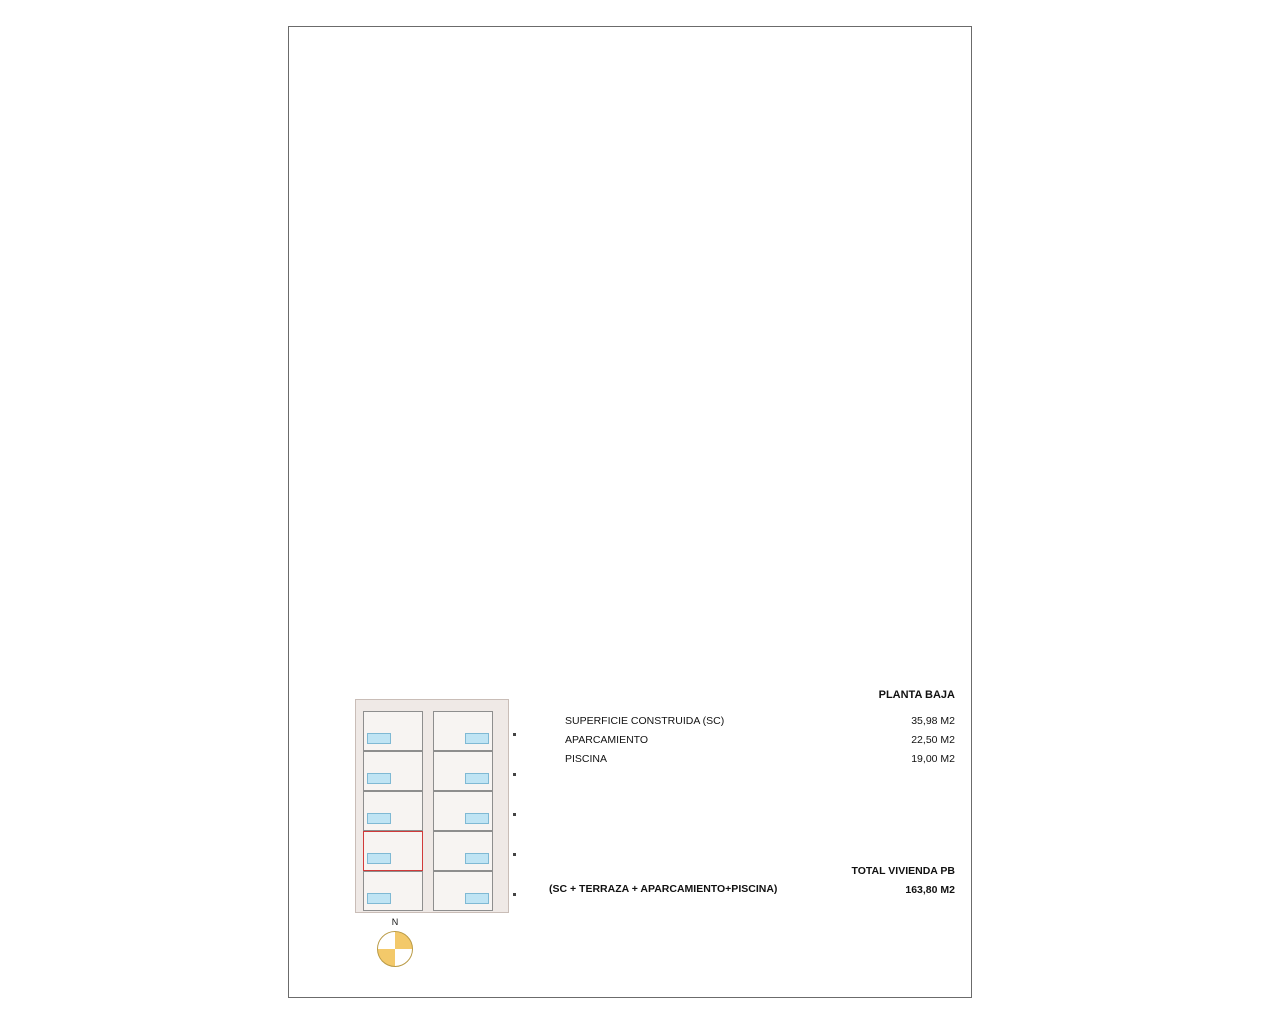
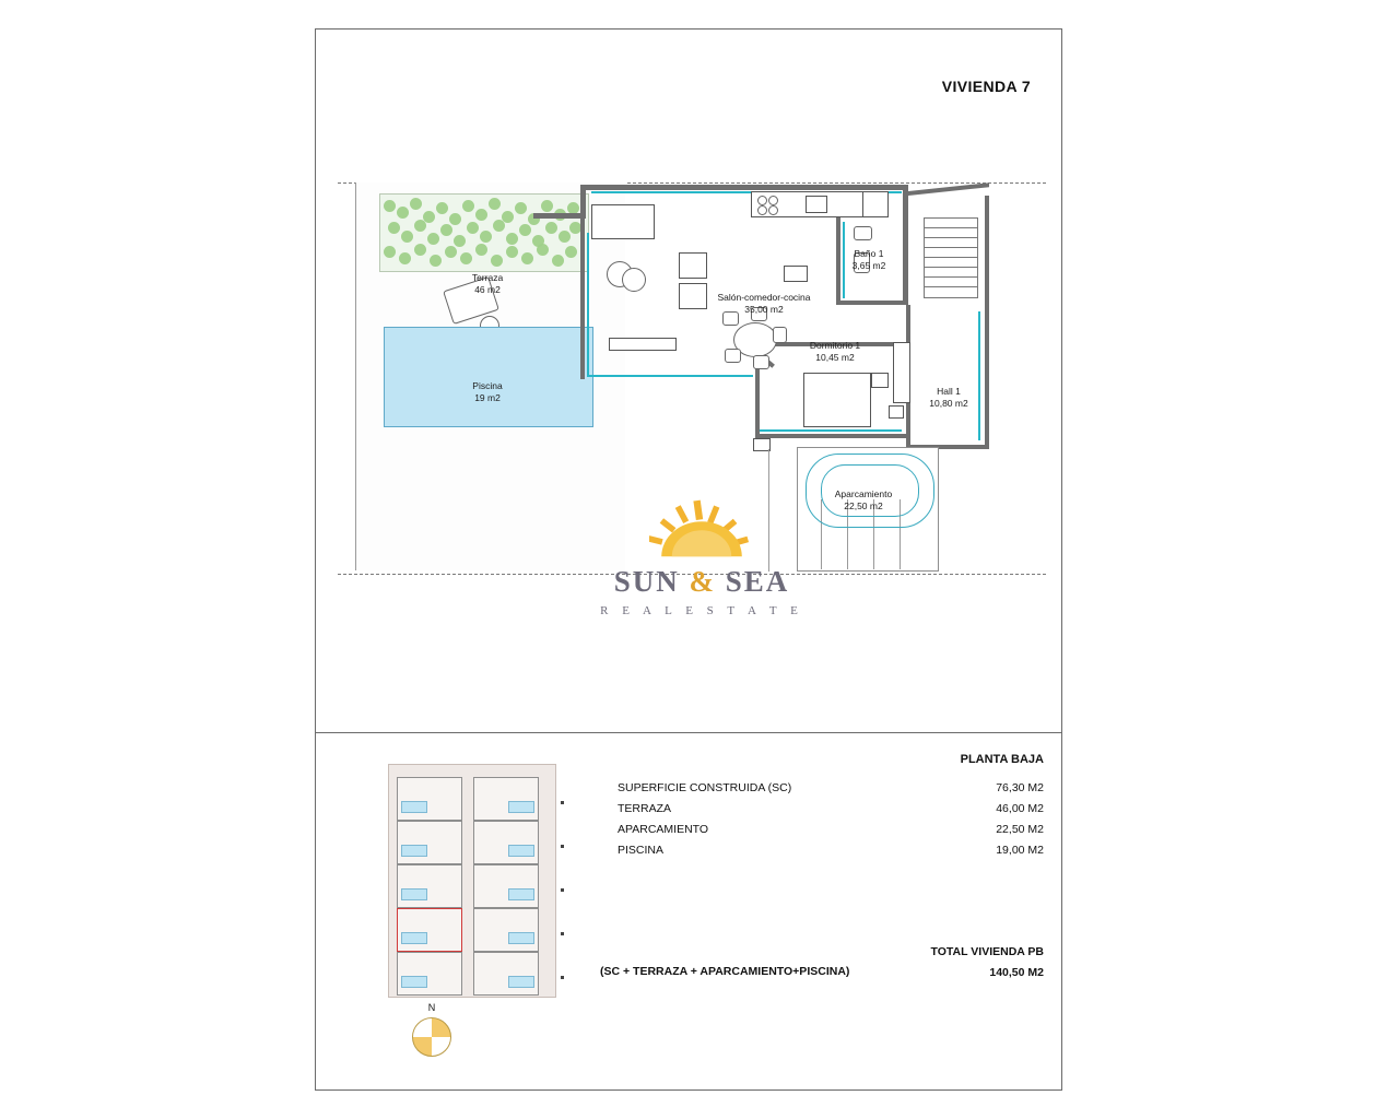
+ VIVIENDA 7
+ Piscina
+ 19 m2
+ Terraza
+ 46 m2
+ Salón-comedor-cocina
+ 35,00 m2
+ Baño 1
+ 3,65 m2
+ Dormitorio 1
+ 10,45 m2
+ Hall 1
+ 10,80 m2
+ Aparcamiento
+ 22,50 m2
+ SUN & SEA
+ R E A L E S T A T E
  N
  PLANTA BAJA
- SUPERFICIE CONSTRUIDA (SC)	35,98 M2
+ SUPERFICIE CONSTRUIDA (SC)	76,30 M2
+ TERRAZA	46,00 M2
  APARCAMIENTO	22,50 M2
  PISCINA	19,00 M2
  (SC + TERRAZA + APARCAMIENTO+PISCINA)
  TOTAL VIVIENDA PB
- 163,80 M2
+ 140,50 M2
